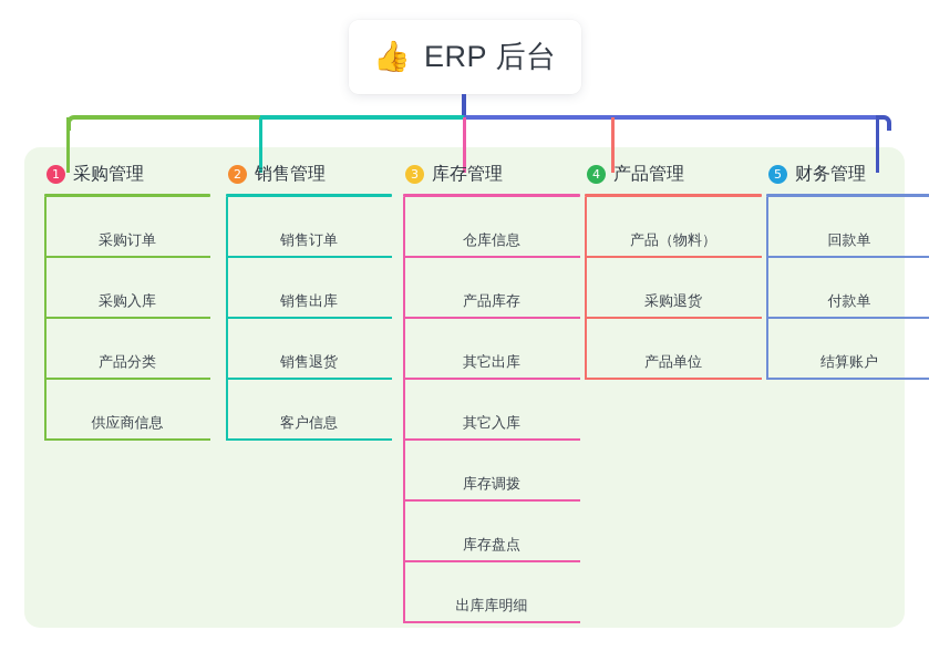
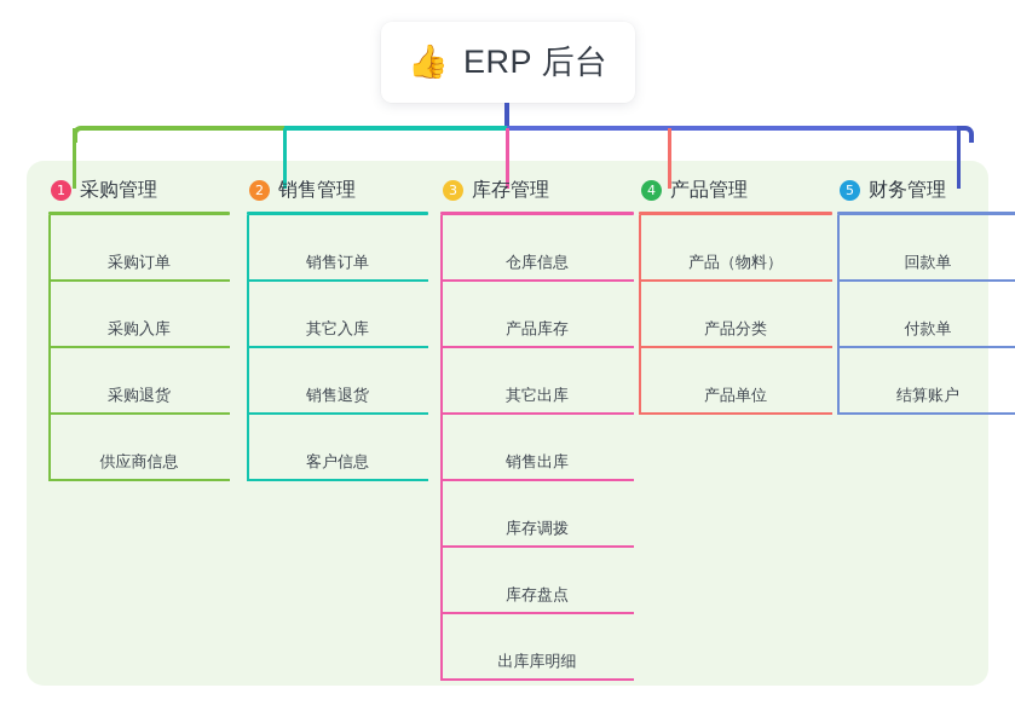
  👍
  ERP 后台
  1
  采购管理
  采购订单
  采购入库
- 产品分类
+ 采购退货
  供应商信息
  2
  销售管理
  销售订单
- 销售出库
+ 其它入库
  销售退货
  客户信息
  3
  库存管理
  仓库信息
  产品库存
  其它出库
- 其它入库
+ 销售出库
  库存调拨
  库存盘点
  出库库明细
  4
  产品管理
  产品（物料）
- 采购退货
+ 产品分类
  产品单位
  5
  财务管理
  回款单
  付款单
  结算账户
